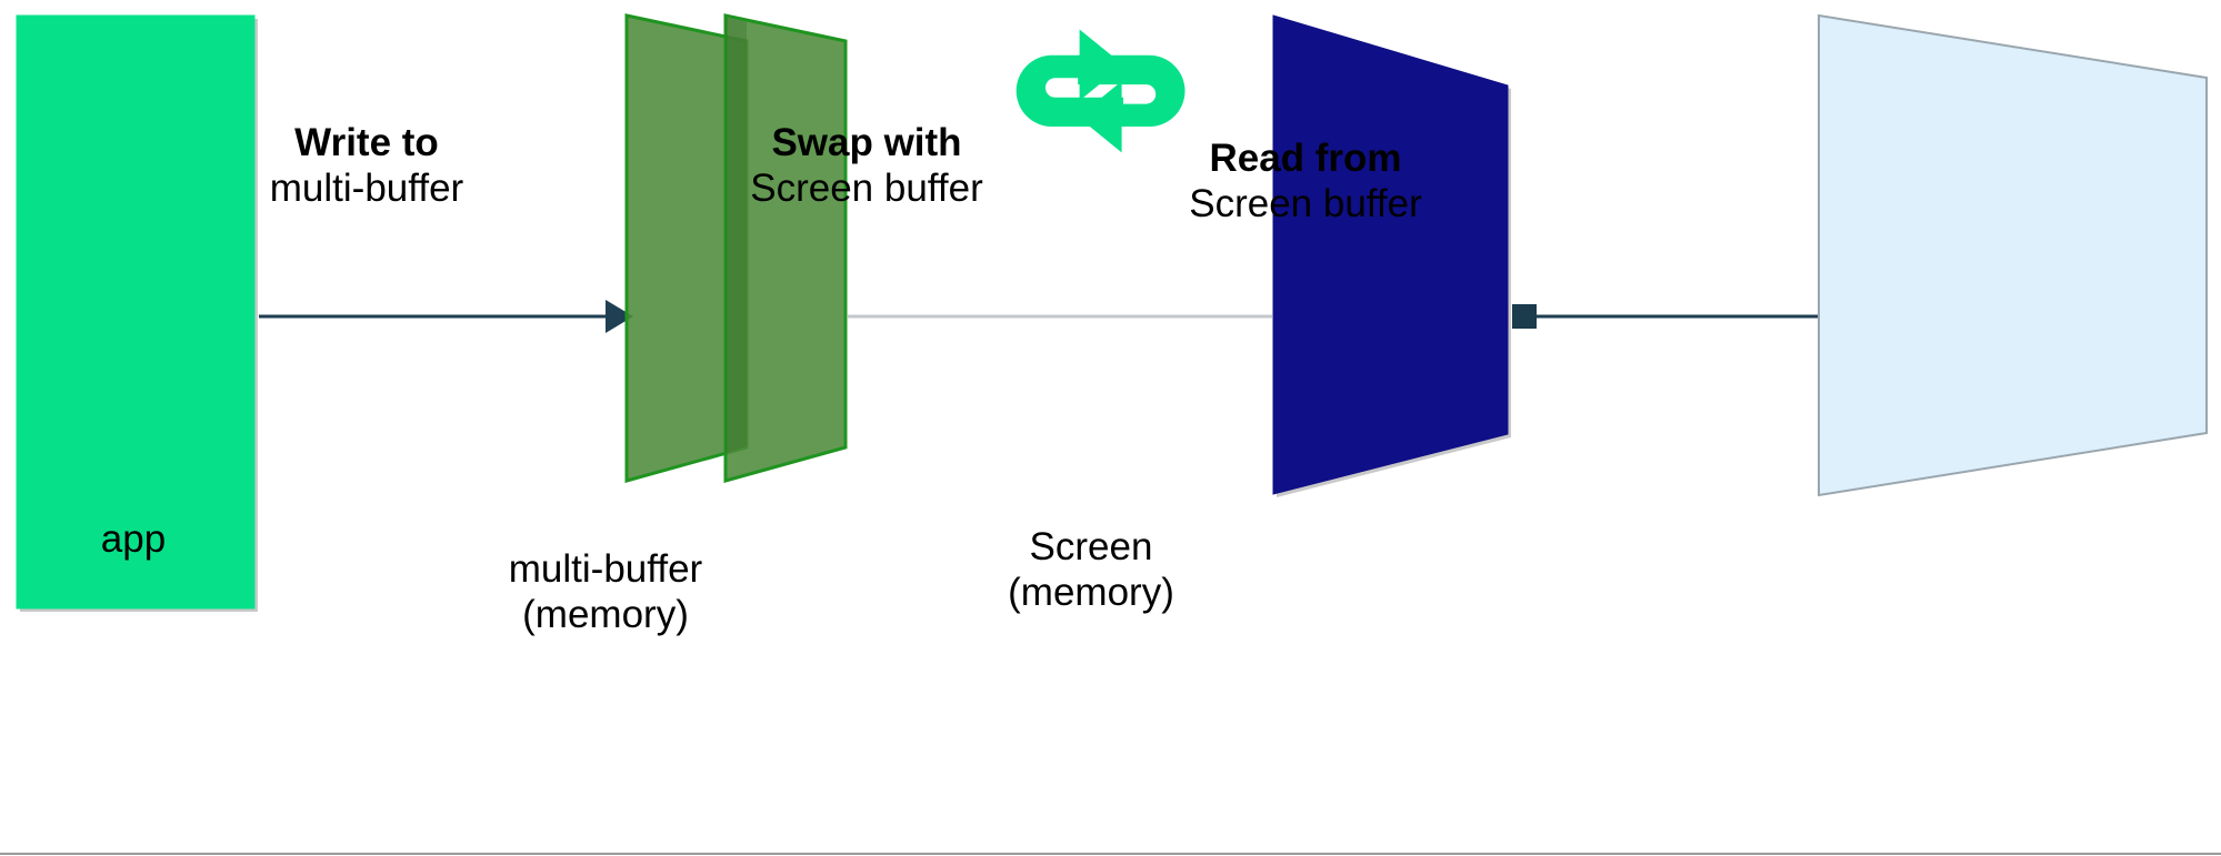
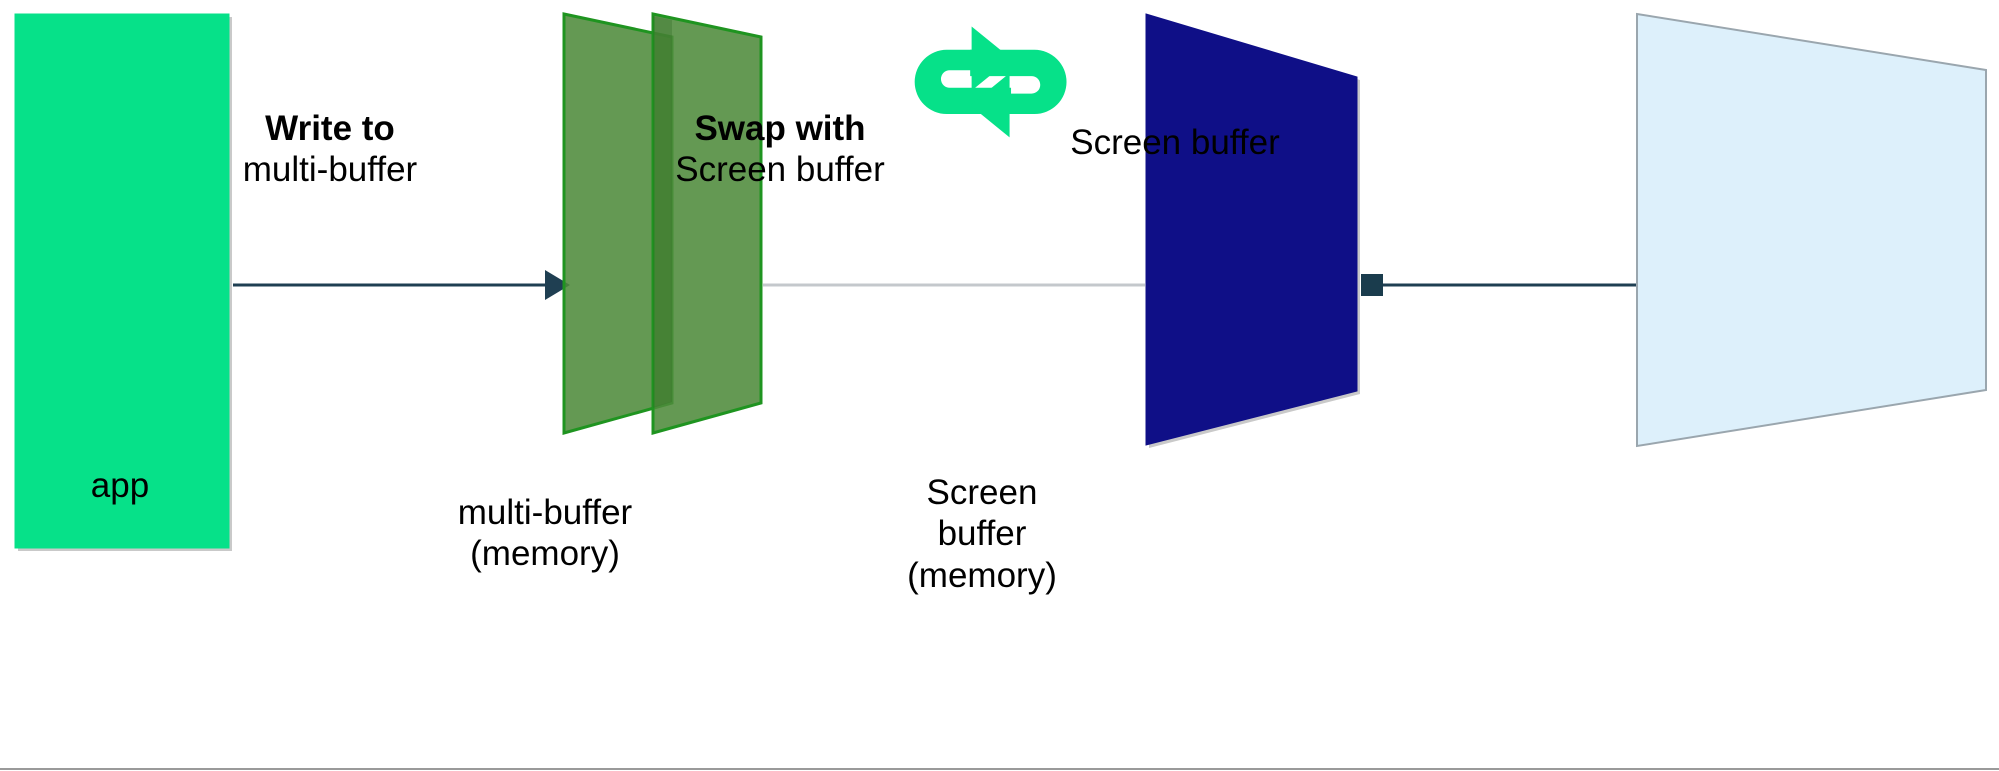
  Write to
  multi-buffer
  Swap with
  Screen buffer
- Read from
  Screen buffer
  app
  multi-buffer
  (memory)
  Screen
+ buffer
  (memory)
